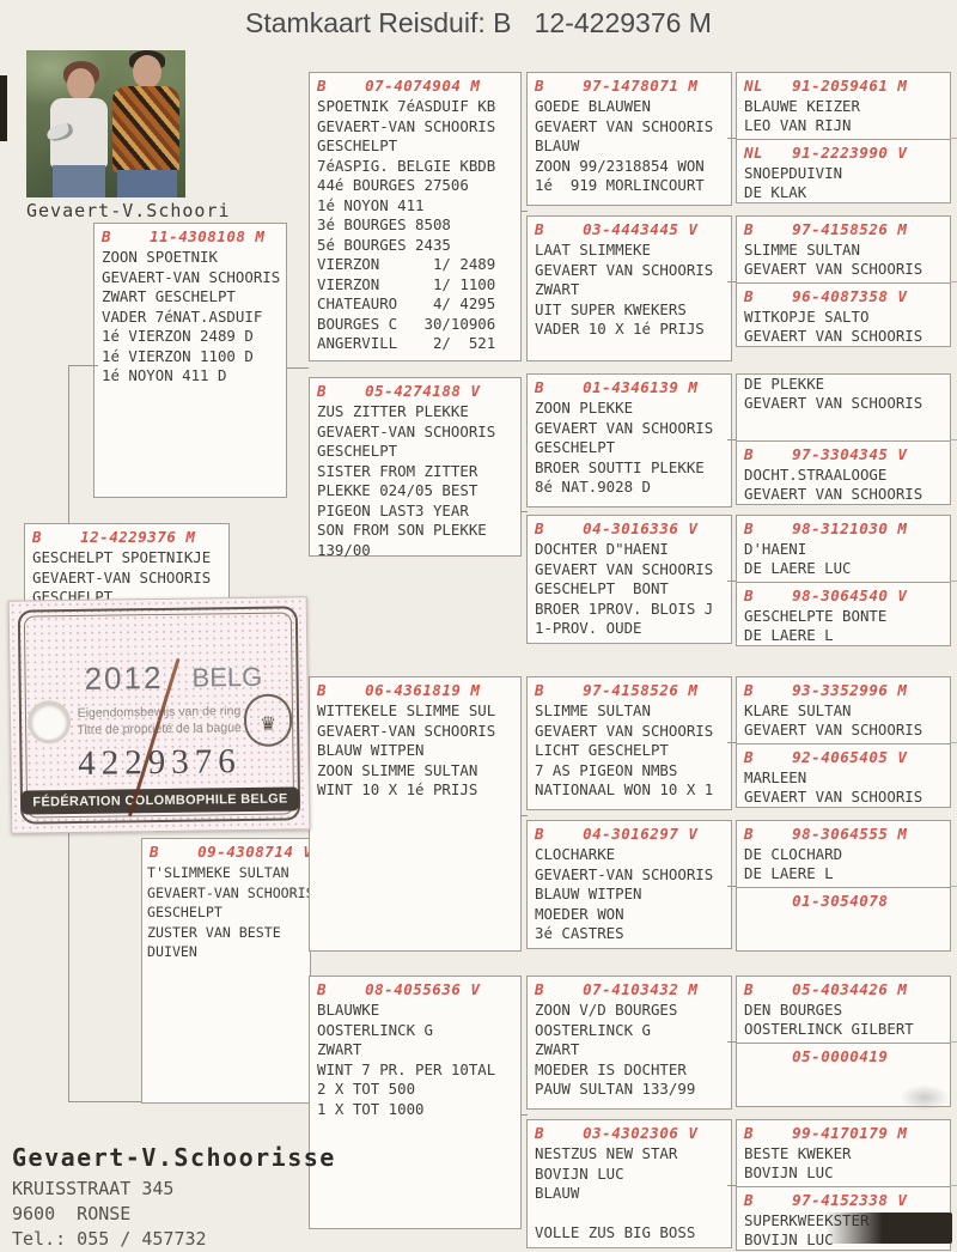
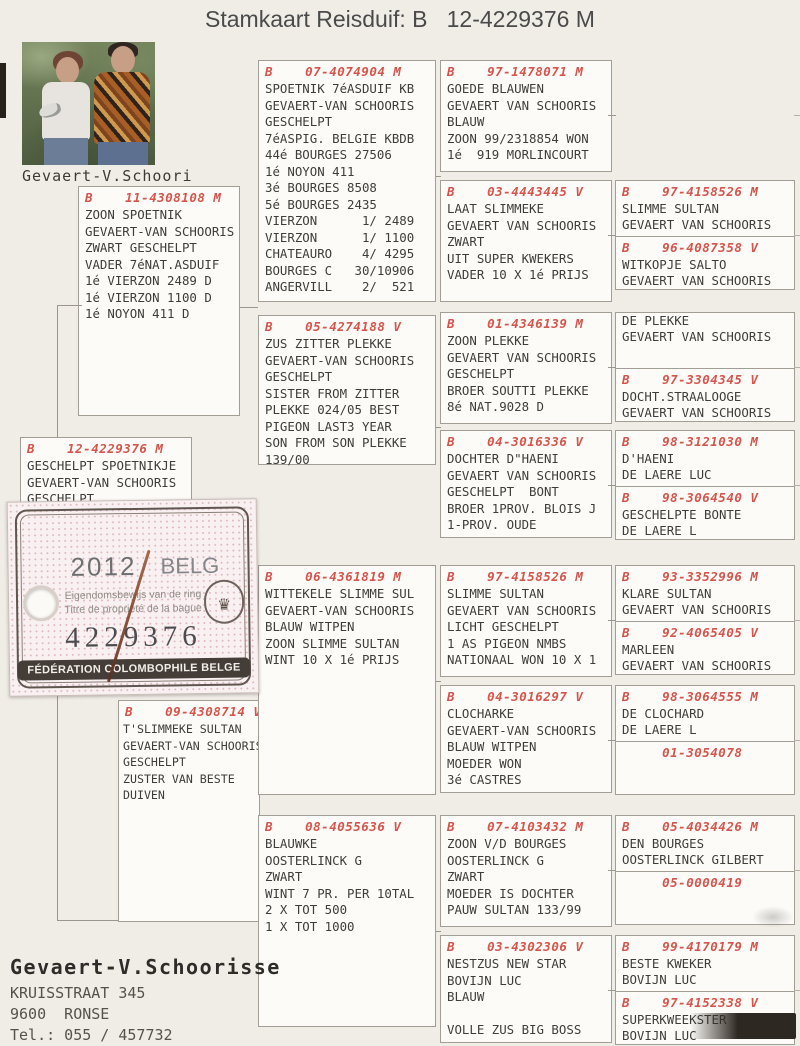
  Stamkaart Reisduif: B 12-4229376 M
  Gevaert-V.Schoori
  B 11-4308108 M
  ZOON SPOETNIK
  GEVAERT-VAN SCHOORIS
  ZWART GESCHELPT
  VADER 7éNAT.ASDUIF
  1é VIERZON 2489 D
  1é VIERZON 1100 D
  1é NOYON 411 D
  B 12-4229376 M
  GESCHELPT SPOETNIKJE
  GEVAERT-VAN SCHOORIS
  GESCHELPT
  B 09-4308714
  T'SLIMMEKE SULTAN
  GEVAERT-VAN SCHOORI
  GESCHELPT
  ZUSTER VAN BESTE
  DUIVEN
  B 07-4074904 M
  SPOETNIK 7éASDUIF KB
  GEVAERT-VAN SCHOORIS
  GESCHELPT
  7éASPIG. BELGIE KBDB
  44é BOURGES 27506
  1é NOYON 411
  3é BOURGES 8508
  5é BOURGES 2435
  VIERZON 1/ 2489
  VIERZON 1/ 1100
  CHATEAURO 4/ 4295
  BOURGES C 30/10906
  ANGERVILL 2/ 521
  B 05-4274188 V
  ZUS ZITTER PLEKKE
  GEVAERT-VAN SCHOORIS
  GESCHELPT
  SISTER FROM ZITTER
  PLEKKE 024/05 BEST
  PIGEON LAST3 YEAR
  SON FROM SON PLEKKE
  139/00
  B 06-4361819 M
  WITTEKELE SLIMME SUL
  GEVAERT-VAN SCHOORIS
  BLAUW WITPEN
  ZOON SLIMME SULTAN
  WINT 10 X 1é PRIJS
  B 08-4055636 V
  BLAUWKE
  OOSTERLINCK G
  ZWART
  WINT 7 PR. PER 10TAL
  2 X TOT 500
  1 X TOT 1000
  B 97-1478071 M
  GOEDE BLAUWEN
  GEVAERT VAN SCHOORIS
  BLAUW
  ZOON 99/2318854 WON
  1é 919 MORLINCOURT
  B 03-4443445 V
  LAAT SLIMMEKE
  GEVAERT VAN SCHOORIS
  ZWART
  UIT SUPER KWEKERS
  VADER 10 X 1é PRIJS
  B 01-4346139 M
  ZOON PLEKKE
  GEVAERT VAN SCHOORIS
  GESCHELPT
  BROER SOUTTI PLEKKE
  8é NAT.9028 D
  B 04-3016336 V
  DOCHTER D"HAENI
  GEVAERT VAN SCHOORIS
  GESCHELPT BONT
  BROER 1PROV. BLOIS J
  1-PROV. OUDE
  B 97-4158526 M
  SLIMME SULTAN
  GEVAERT VAN SCHOORIS
  LICHT GESCHELPT
- 7 AS PIGEON NMBS
+ 1 AS PIGEON NMBS
  NATIONAAL WON 10 X 1
  B 04-3016297 V
  CLOCHARKE
  GEVAERT-VAN SCHOORIS
  BLAUW WITPEN
  MOEDER WON
  3é CASTRES
  B 07-4103432 M
  ZOON V/D BOURGES
  OOSTERLINCK G
  ZWART
  MOEDER IS DOCHTER
  PAUW SULTAN 133/99
  B 03-4302306 V
  NESTZUS NEW STAR
  BOVIJN LUC
  BLAUW
  VOLLE ZUS BIG BOSS
- NL 91-2059461 M
- BLAUWE KEIZER
- LEO VAN RIJN
- NL 91-2223990 V
- SNOEPDUIVIN
- DE KLAK
  B 97-4158526 M
  SLIMME SULTAN
  GEVAERT VAN SCHOORIS
  B 96-4087358 V
  WITKOPJE SALTO
  GEVAERT VAN SCHOORIS
  DE PLEKKE
  GEVAERT VAN SCHOORIS
  B 97-3304345 V
  DOCHT.STRAALOOGE
  GEVAERT VAN SCHOORIS
  B 98-3121030 M
  D'HAENI
  DE LAERE LUC
  B 98-3064540 V
  GESCHELPTE BONTE
  DE LAERE L
  B 93-3352996 M
  KLARE SULTAN
  GEVAERT VAN SCHOORIS
  B 92-4065405 V
  MARLEEN
  GEVAERT VAN SCHOORIS
  B 98-3064555 M
  DE CLOCHARD
  DE LAERE L
  01-3054078
  B 05-4034426 M
  DEN BOURGES
  OOSTERLINCK GILBERT
  05-0000419
  B 99-4170179 M
  BESTE KWEKER
  BOVIJN LUC
  B 97-4152338 V
  BOVIJN LU
  2012
  BELG
  Eigendomsbeijs van de ring
  Titre de proprté de la bague
  4229376
  FÉDÉRATION COLOMBOPHILE BELGE
  ♛
  Gevaert-V.Schoorisse
  KRUISSTRAAT 345
  9600 RONSE
  Tel.: 055 / 457732
